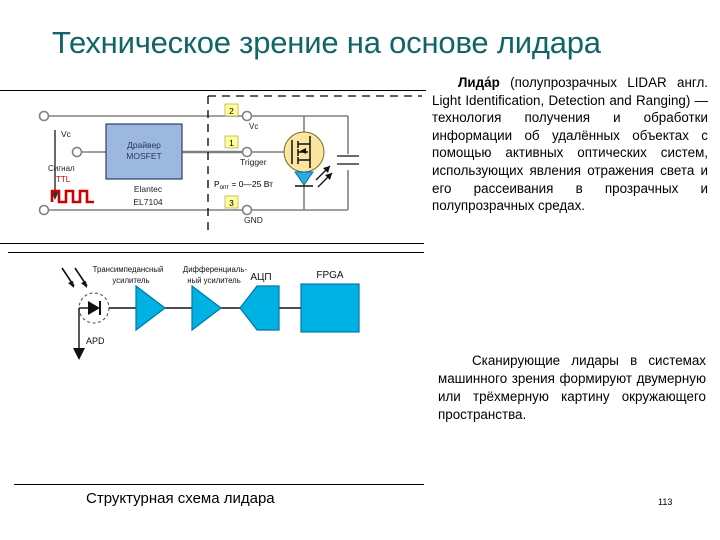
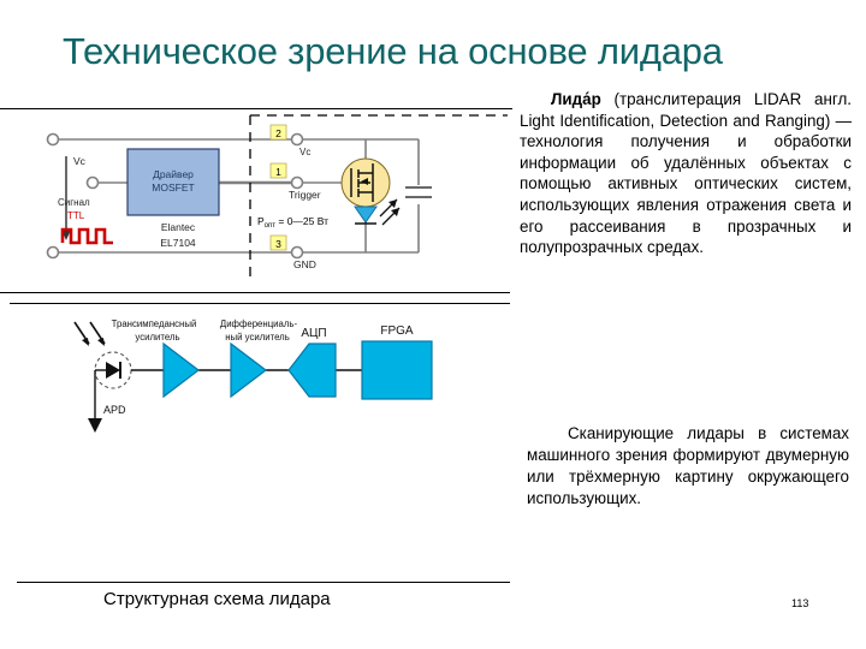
  Техническое зрение на основе лидара
  Vc
  Сигнал
  TTL
  Драйвер
  MOSFET
  Elantec
  EL7104
  2
  1
  3
  Vc
  Trigger
  GND
  P = 0—25 Вт
  APD
  Трансимпедансный
  усилитель
  Дифференциаль-
  ный усилитель
  АЦП
  FPGA
- Лида́р (полупрозрачных LIDAR англ. Light Identification, Detection and Ranging) — технология получения и обработки информации об удалённых объектах с помощью активных оптических систем, использующих явления отражения света и его рассеивания в прозрачных и полупрозрачных средах.
+ Лида́р (транслитерация LIDAR англ. Light Identification, Detection and Ranging) — технология получения и обработки информации об удалённых объектах с помощью активных оптических систем, использующих явления отражения света и его рассеивания в прозрачных и полупрозрачных средах.
- Сканирующие лидары в системах машинного зрения формируют двумерную или трёхмерную картину окружающего пространства.
+ Сканирующие лидары в системах машинного зрения формируют двумерную или трёхмерную картину окружающего использующих.
  Структурная схема лидара
  113
